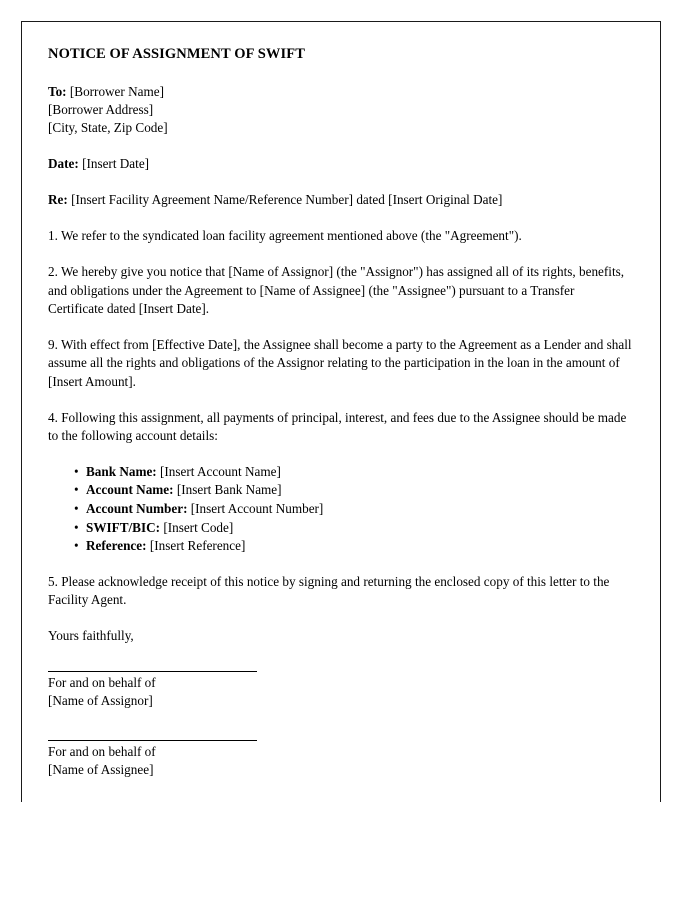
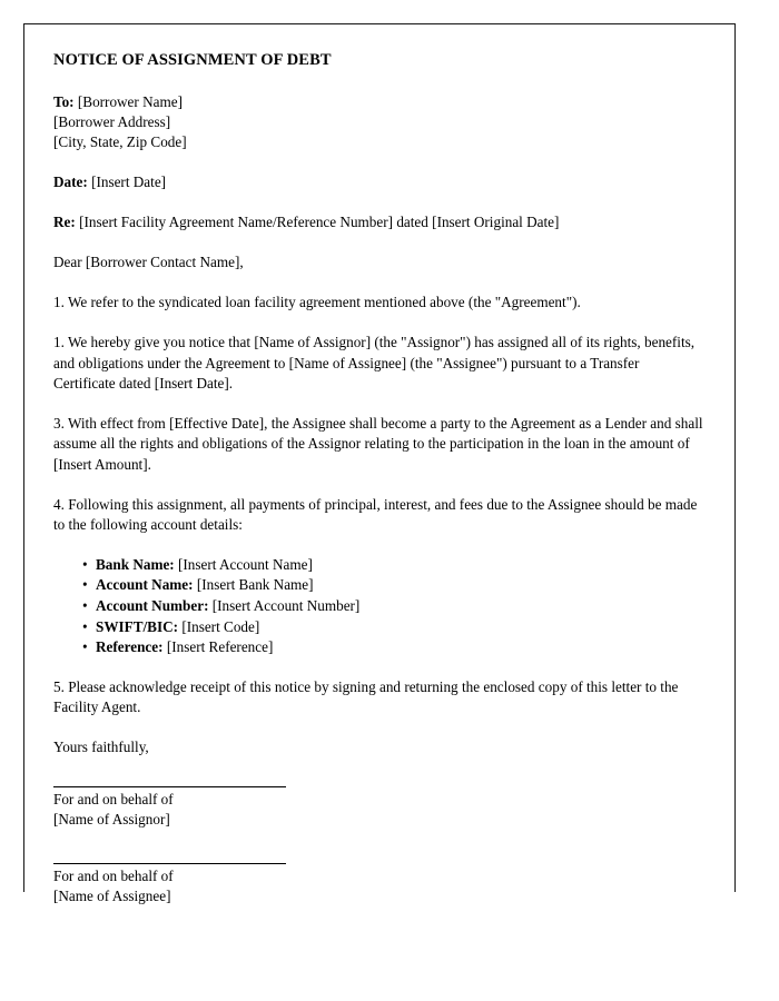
- NOTICE OF ASSIGNMENT OF SWIFT
+ NOTICE OF ASSIGNMENT OF DEBT
  To: [Borrower Name]
  [Borrower Address]
  [City, State, Zip Code]
  Date: [Insert Date]
  Re: [Insert Facility Agreement Name/Reference Number] dated [Insert Original Date]
+ Dear [Borrower Contact Name],
  1. We refer to the syndicated loan facility agreement mentioned above (the "Agreement").
- 2. We hereby give you notice that [Name of Assignor] (the "Assignor") has assigned all of its rights, benefits, and obligations under the Agreement to [Name of Assignee] (the "Assignee") pursuant to a Transfer Certificate dated [Insert Date].
+ 1. We hereby give you notice that [Name of Assignor] (the "Assignor") has assigned all of its rights, benefits, and obligations under the Agreement to [Name of Assignee] (the "Assignee") pursuant to a Transfer Certificate dated [Insert Date].
- 9. With effect from [Effective Date], the Assignee shall become a party to the Agreement as a Lender and shall assume all the rights and obligations of the Assignor relating to the participation in the loan in the amount of [Insert Amount].
+ 3. With effect from [Effective Date], the Assignee shall become a party to the Agreement as a Lender and shall assume all the rights and obligations of the Assignor relating to the participation in the loan in the amount of [Insert Amount].
  4. Following this assignment, all payments of principal, interest, and fees due to the Assignee should be made to the following account details:
  •
  Bank Name: [Insert Account Name]
  •
  Account Name: [Insert Bank Name]
  •
  Account Number: [Insert Account Number]
  •
  SWIFT/BIC: [Insert Code]
  •
  Reference: [Insert Reference]
  5. Please acknowledge receipt of this notice by signing and returning the enclosed copy of this letter to the Facility Agent.
  Yours faithfully,
  For and on behalf of
  [Name of Assignor]
  For and on behalf of
  [Name of Assignee]
